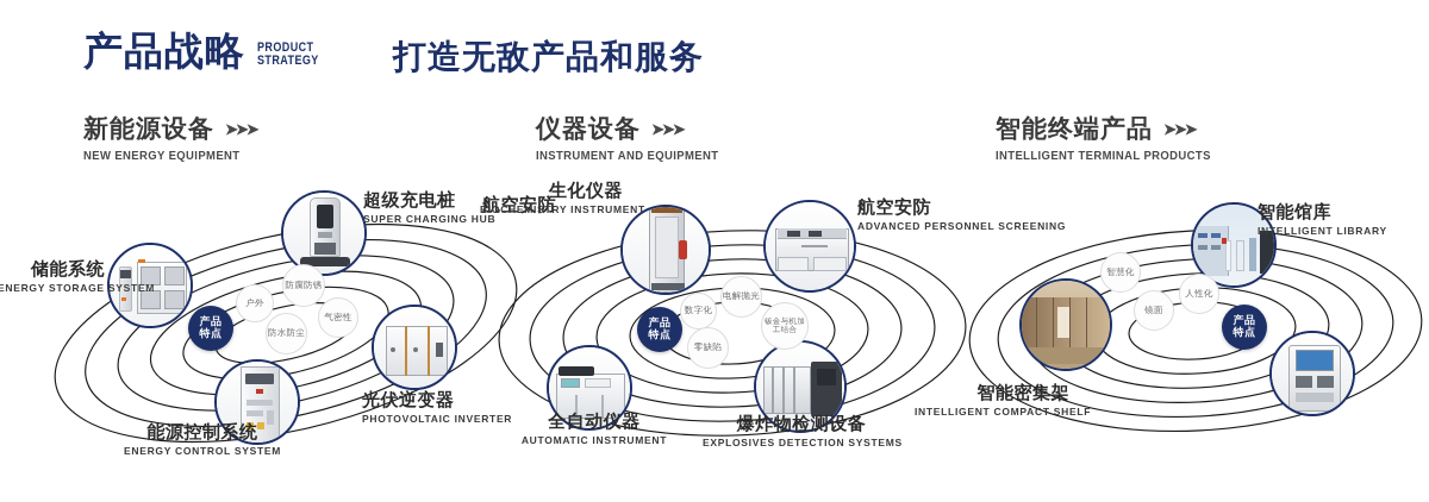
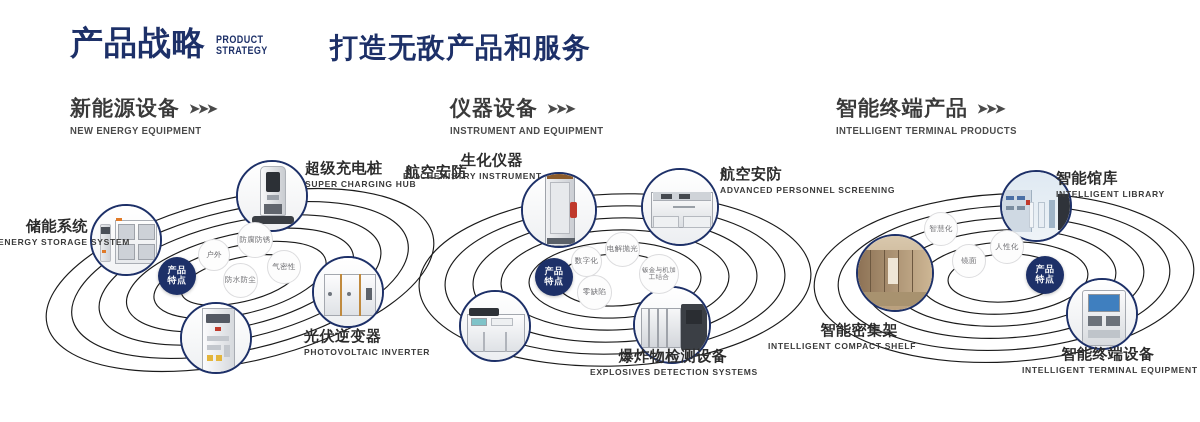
  产品战略
  PRODUCT
  STRATEGY
  打造无敌产品和服务
  新能源设备
  ➤➤➤
  NEW ENERGY EQUIPMENT
  仪器设备
  ➤➤➤
  INSTRUMENT AND EQUIPMENT
  智能终端产品
  ➤➤➤
  INTELLIGENT TERMINAL PRODUCTS
  储能系统
  ENERGY STORAGE SYSTEM
  超级充电桩
  SUPER CHARGING HUB
  光伏逆变器
  PHOTOVOLTAIC INVERTER
- 能源控制系统
- ENERGY CONTROL SYSTEM
  产品
  特点
  户外
  防腐防锈
  防水防尘
  气密性
  航空安防
  生化仪器
  BIOCHEMISTRY INSTRUMENT
  航空安防
  ADVANCED PERSONNEL SCREENING
  爆炸物检测设备
  EXPLOSIVES DETECTION SYSTEMS
- 全自动仪器
- AUTOMATIC INSTRUMENT
  产品
  特点
  数字化
  电解抛光
  零缺陷
  钣金与机加工结合
  智能馆库
  INTELLIGENT LIBRARY
+ 智能终端设备
+ INTELLIGENT TERMINAL EQUIPMENT
  智能密集架
  INTELLIGENT COMPACT SHELF
  产品
  特点
  智慧化
  人性化
  镜面
